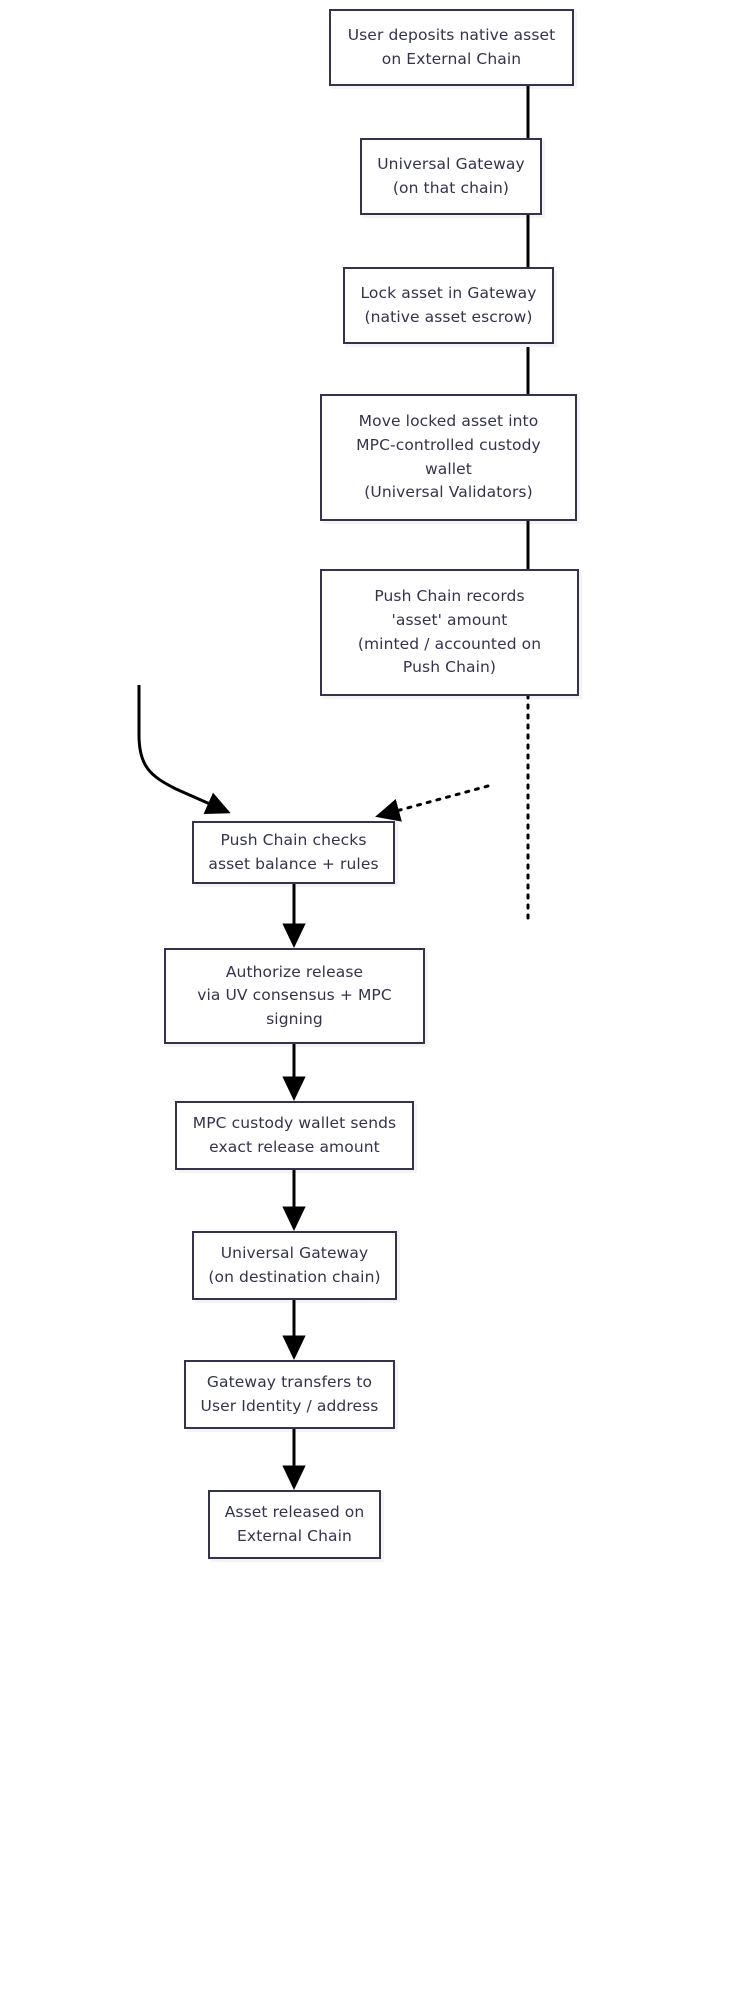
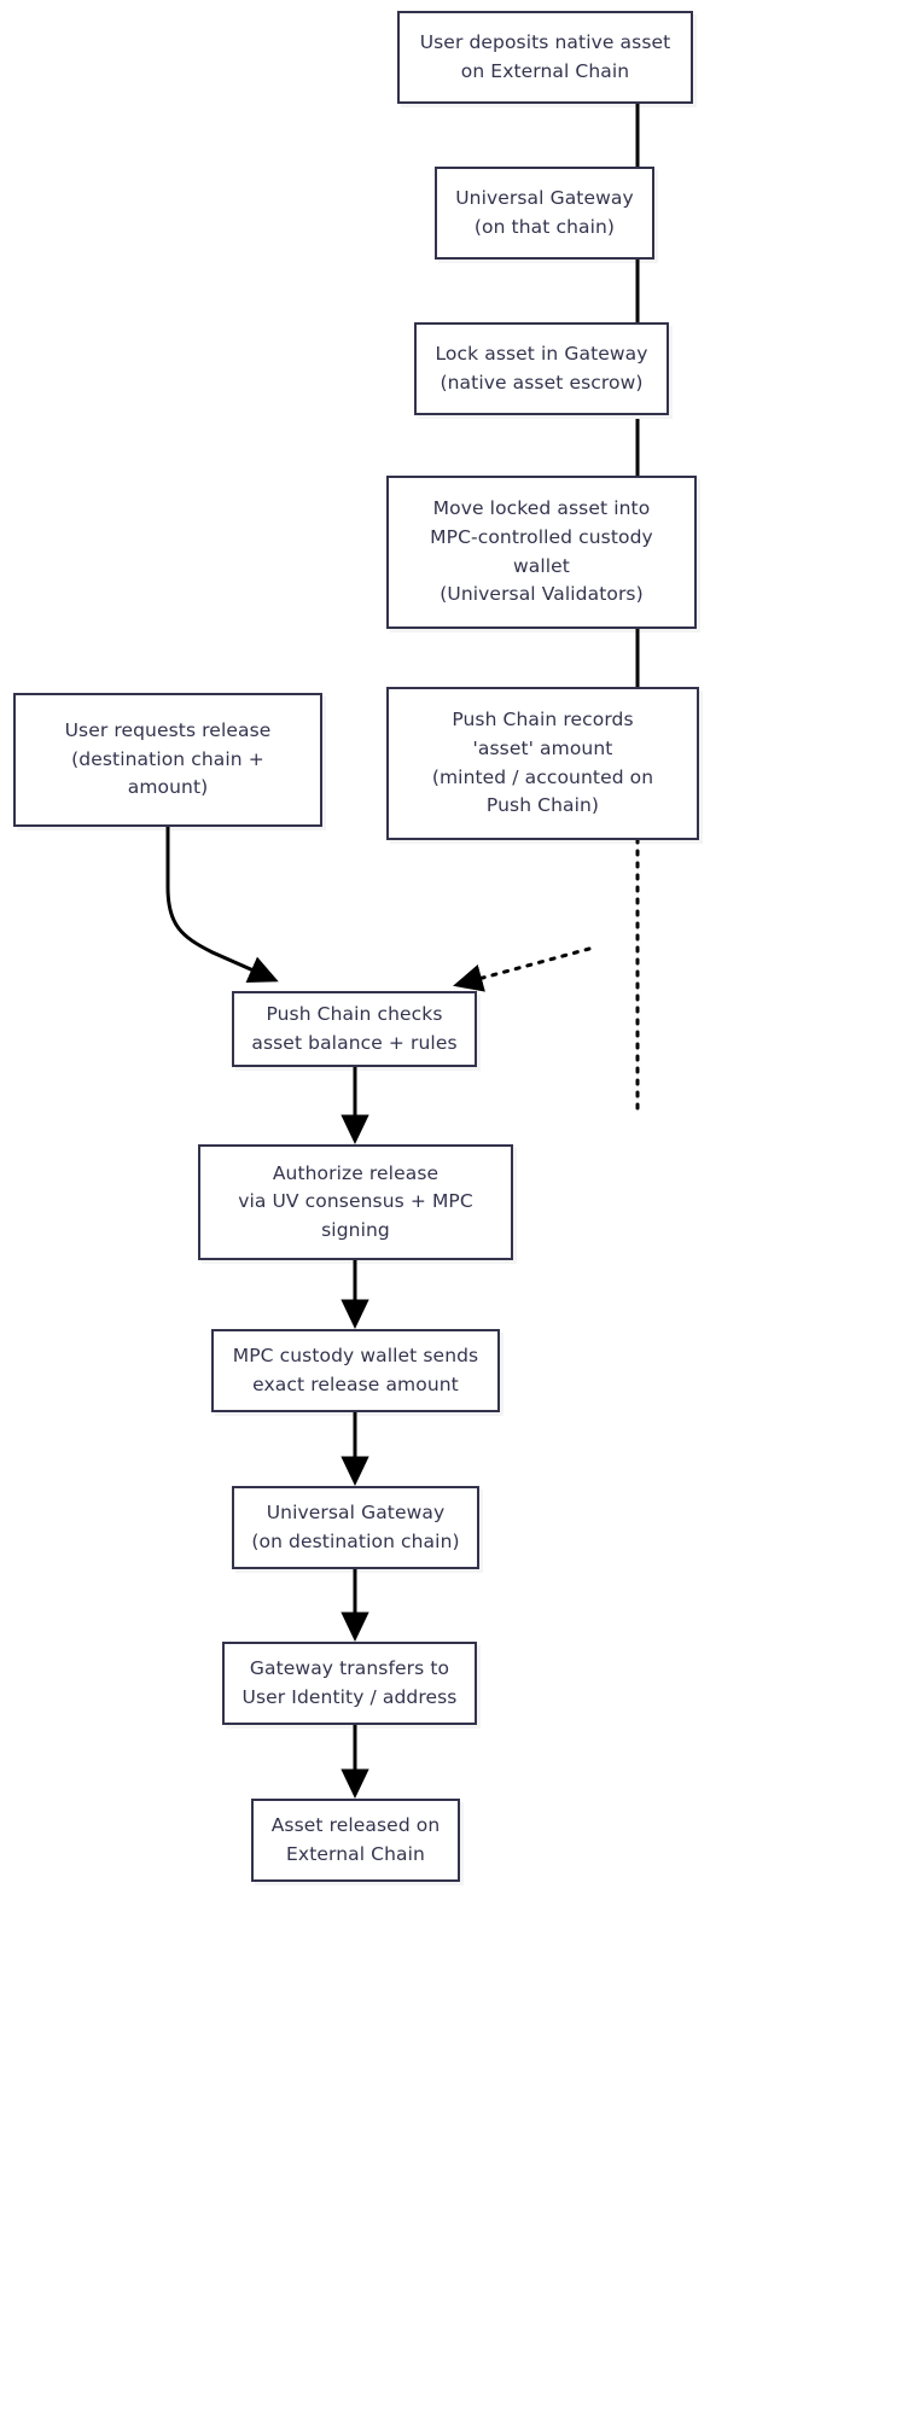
  User deposits native asset
  on External Chain
  Universal Gateway
  (on that chain)
  Lock asset in Gateway
  (native asset escrow)
  Move locked asset into
  MPC-controlled custody
  wallet
  (Universal Validators)
  Push Chain records
  'asset' amount
  (minted / accounted on
  Push Chain)
+ User requests release
+ (destination chain +
+ amount)
  Push Chain checks
  asset balance + rules
  Authorize release
  via UV consensus + MPC
  signing
  MPC custody wallet sends
  exact release amount
  Universal Gateway
  (on destination chain)
  Gateway transfers to
  User Identity / address
  Asset released on
  External Chain
